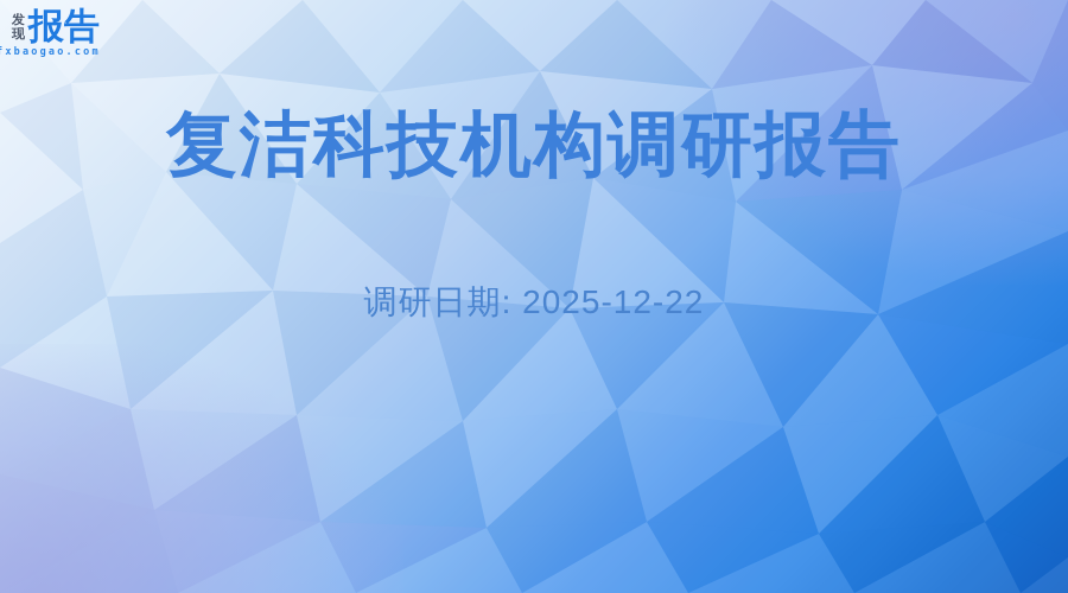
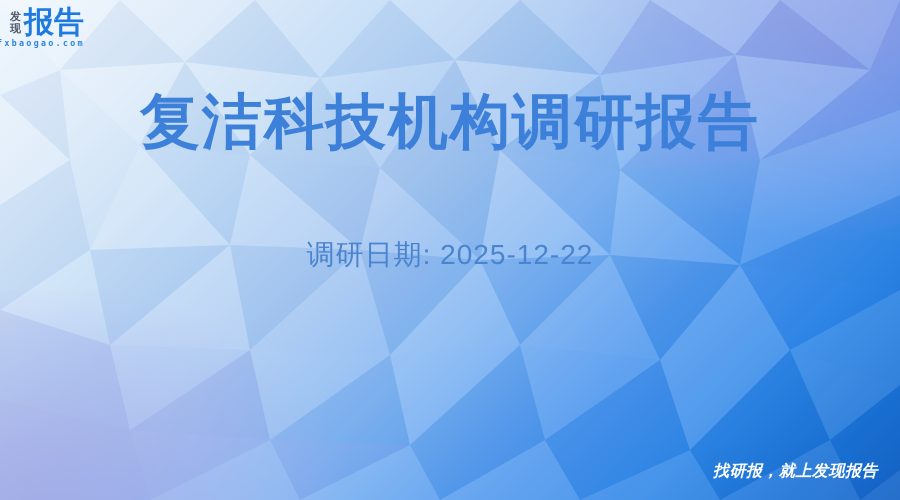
  发
  现
  报告
  fxbaogao.com
  复洁科技机构调研报告
  调研日期: 2025-12-22
+ 找研报，就上发现报告
